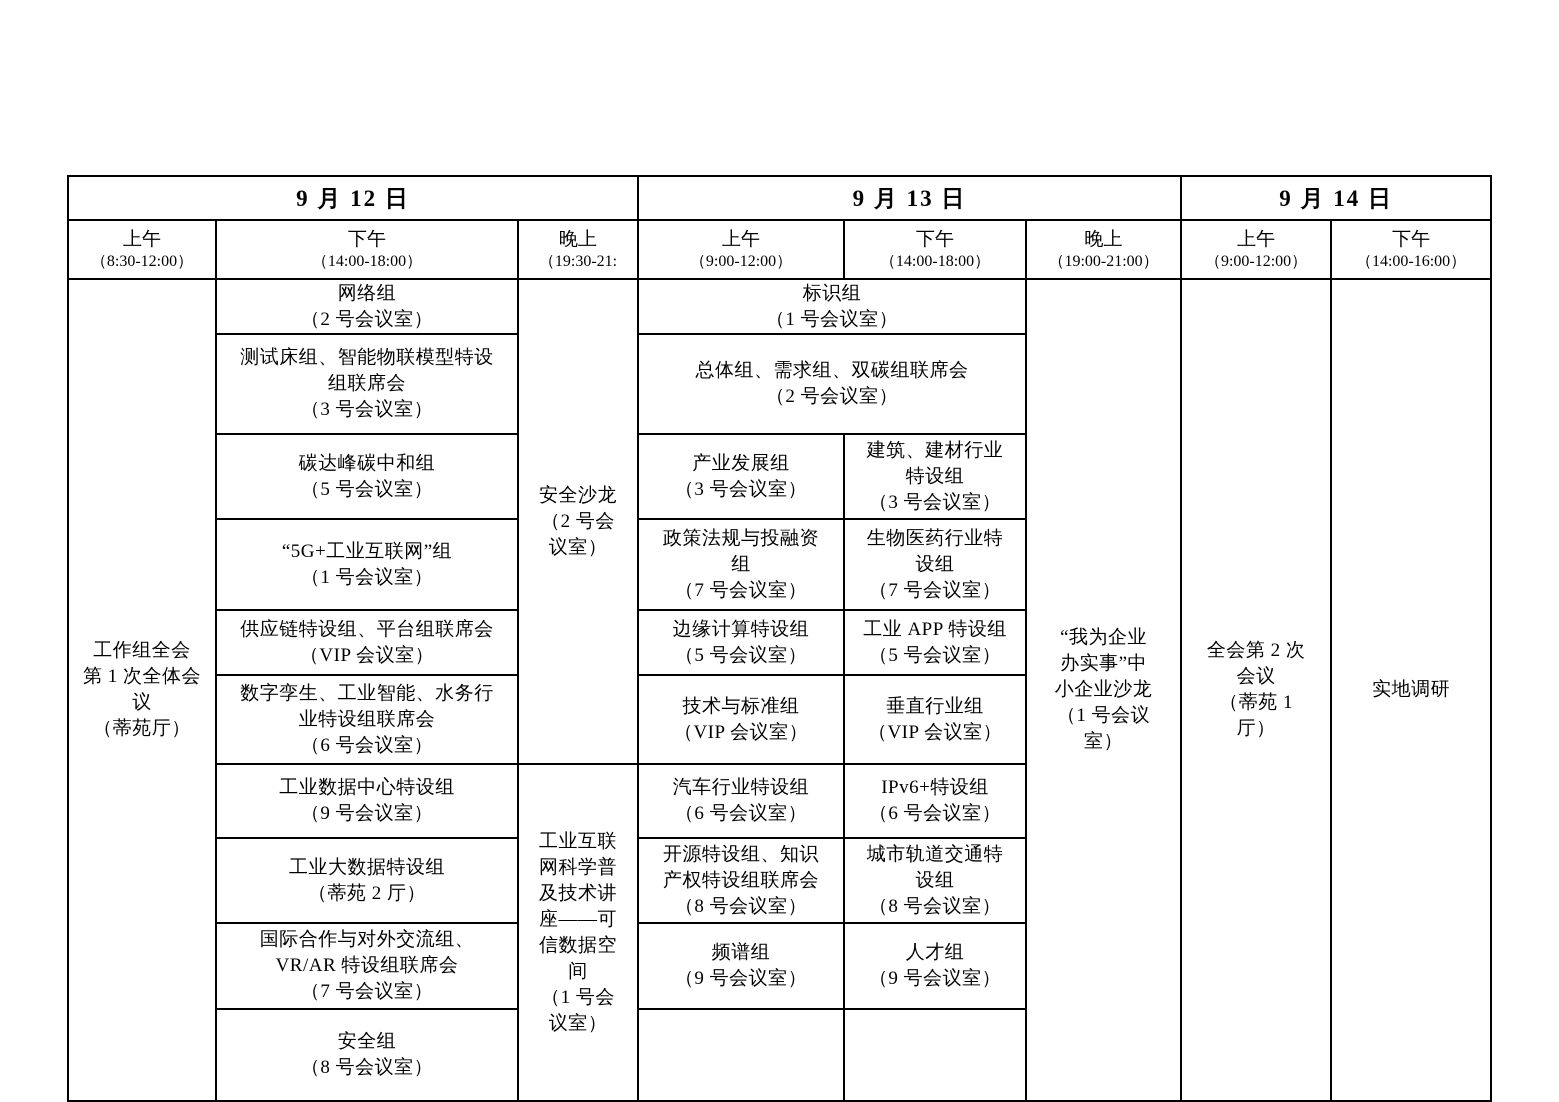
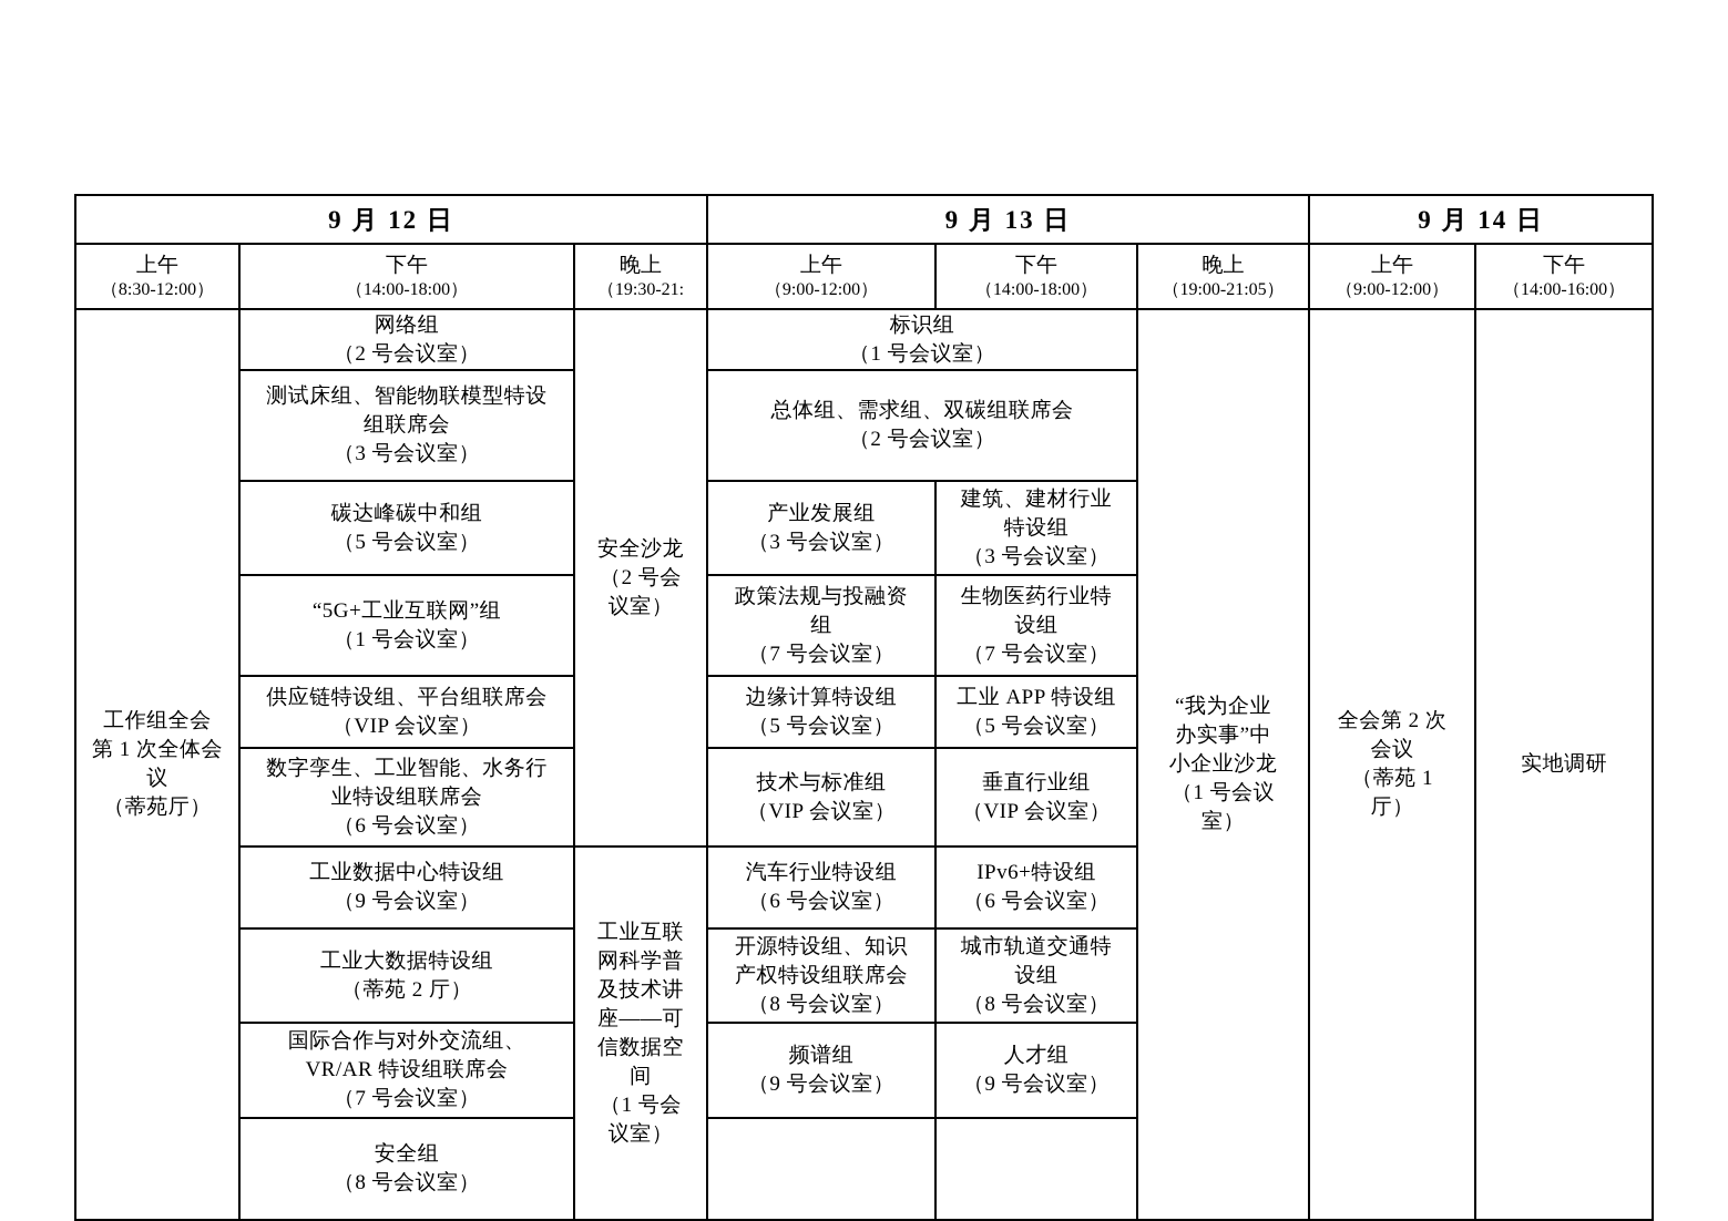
  9 月 12 日	9 月 13 日	9 月 14 日
- 上午 （8:30-12:00）	下午 （14:00-18:00）	晚上 （19:30-21:	上午 （9:00-12:00）	下午 （14:00-18:00）	晚上 （19:00-21:00）	上午 （9:00-12:00）	下午 （14:00-16:00）
+ 上午 （8:30-12:00）	下午 （14:00-18:00）	晚上 （19:30-21:	上午 （9:00-12:00）	下午 （14:00-18:00）	晚上 （19:00-21:05）	上午 （9:00-12:00）	下午 （14:00-16:00）
  工作组全会 第 1 次全体会 议 （蒂苑厅）	网络组 （2 号会议室）	安全沙龙 （2 号会 议室）	标识组 （1 号会议室）	“我为企业 办实事”中 小企业沙龙 （1 号会议 室）	全会第 2 次 会议 （蒂苑 1 厅）	实地调研
  测试床组、智能物联模型特设 组联席会 （3 号会议室）	总体组、需求组、双碳组联席会 （2 号会议室）
  碳达峰碳中和组 （5 号会议室）	产业发展组 （3 号会议室）	建筑、建材行业 特设组 （3 号会议室）
  “5G+工业互联网”组 （1 号会议室）	政策法规与投融资 组 （7 号会议室）	生物医药行业特 设组 （7 号会议室）
  供应链特设组、平台组联席会 （VIP 会议室）	边缘计算特设组 （5 号会议室）	工业 APP 特设组 （5 号会议室）
  数字孪生、工业智能、水务行 业特设组联席会 （6 号会议室）	技术与标准组 （VIP 会议室）	垂直行业组 （VIP 会议室）
  工业数据中心特设组 （9 号会议室）	工业互联 网科学普 及技术讲 座——可 信数据空 间 （1 号会 议室）	汽车行业特设组 （6 号会议室）	IPv6+特设组 （6 号会议室）
  工业大数据特设组 （蒂苑 2 厅）	开源特设组、知识 产权特设组联席会 （8 号会议室）	城市轨道交通特 设组 （8 号会议室）
  国际合作与对外交流组、 VR/AR 特设组联席会 （7 号会议室）	频谱组 （9 号会议室）	人才组 （9 号会议室）
  安全组 （8 号会议室）
